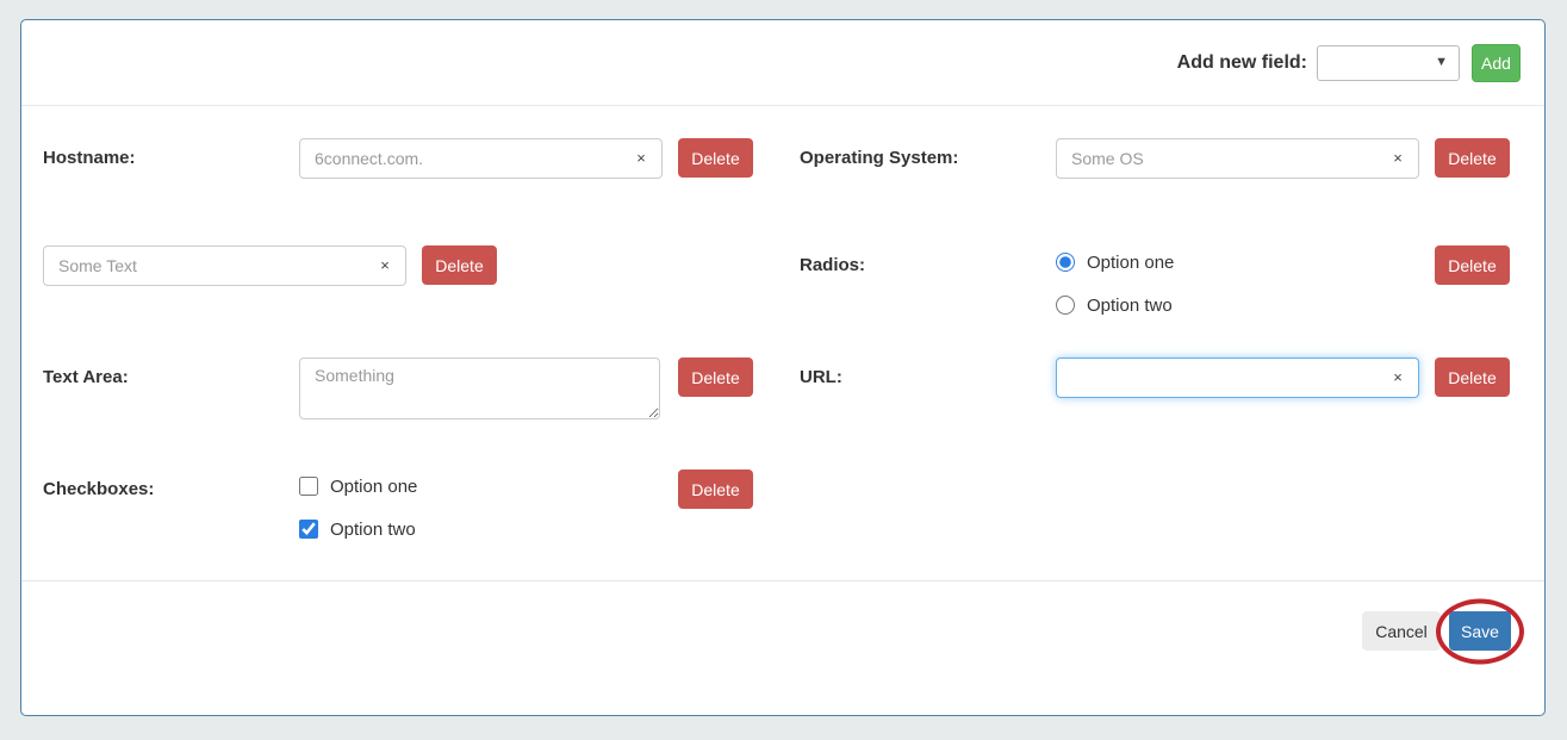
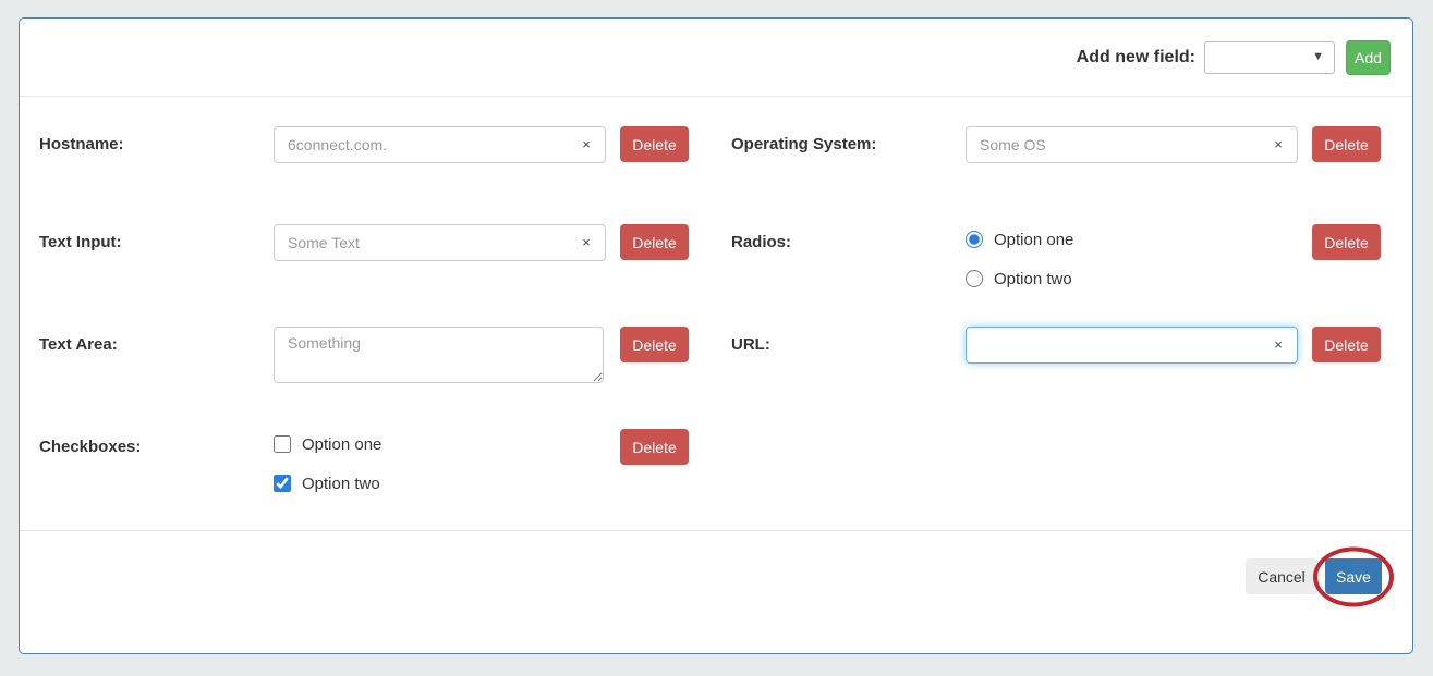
  Add new field:
  ▼
  Add
  Hostname:
  6connect.com.
  ×
  Delete
  Operating System:
  Some OS
  ×
  Delete
+ Text Input:
  Some Text
  ×
  Delete
  Radios:
  Option one
  Option two
  Delete
  Text Area:
  Something
  Delete
  URL:
  ×
  Delete
  Checkboxes:
  Option one
  Option two
  Delete
  Cancel
  Save
